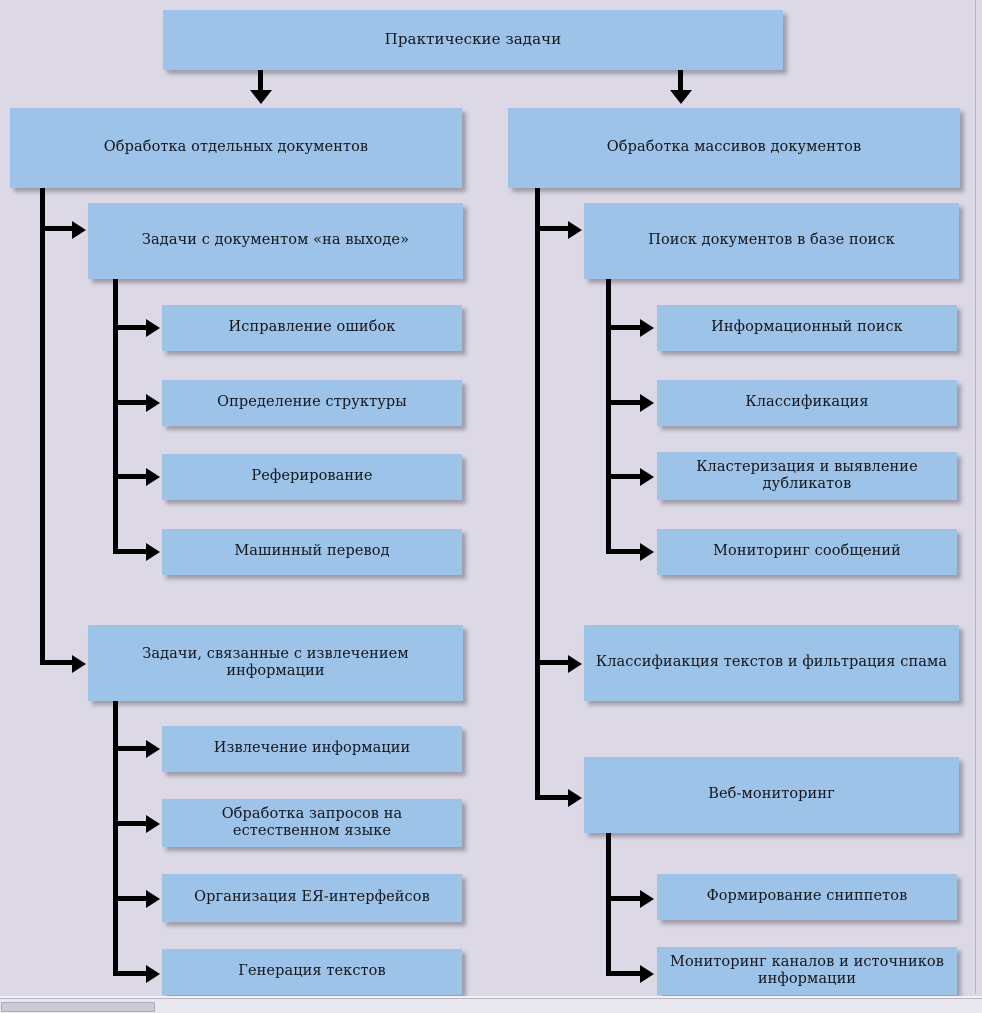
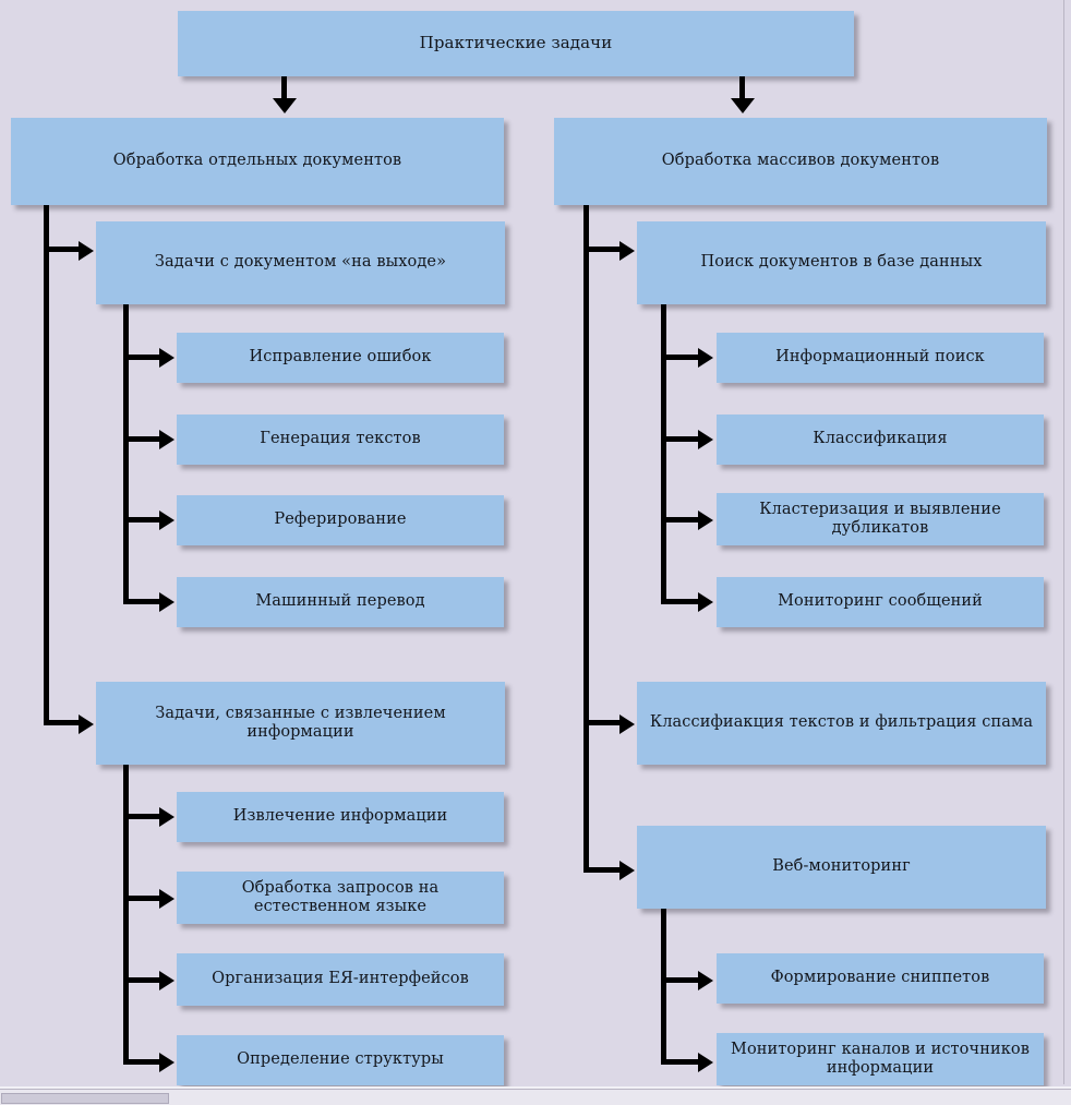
  Практические задачи
  Обработка отдельных документов
  Задачи с документом «на выходе»
  Исправление ошибок
- Определение структуры
+ Генерация текстов
  Реферирование
  Машинный перевод
  Задачи, связанные с извлечением информации
  Извлечение информации
  Обработка запросов на естественном языке
  Организация ЕЯ-интерфейсов
- Генерация текстов
+ Определение структуры
  Обработка массивов документов
- Поиск документов в базе поиск
+ Поиск документов в базе данных
  Информационный поиск
  Классификация
  Кластеризация и выявление дубликатов
  Мониторинг сообщений
  Классифиакция текстов и фильтрация спама
  Веб-мониторинг
  Формирование сниппетов
  Мониторинг каналов и источников информации
